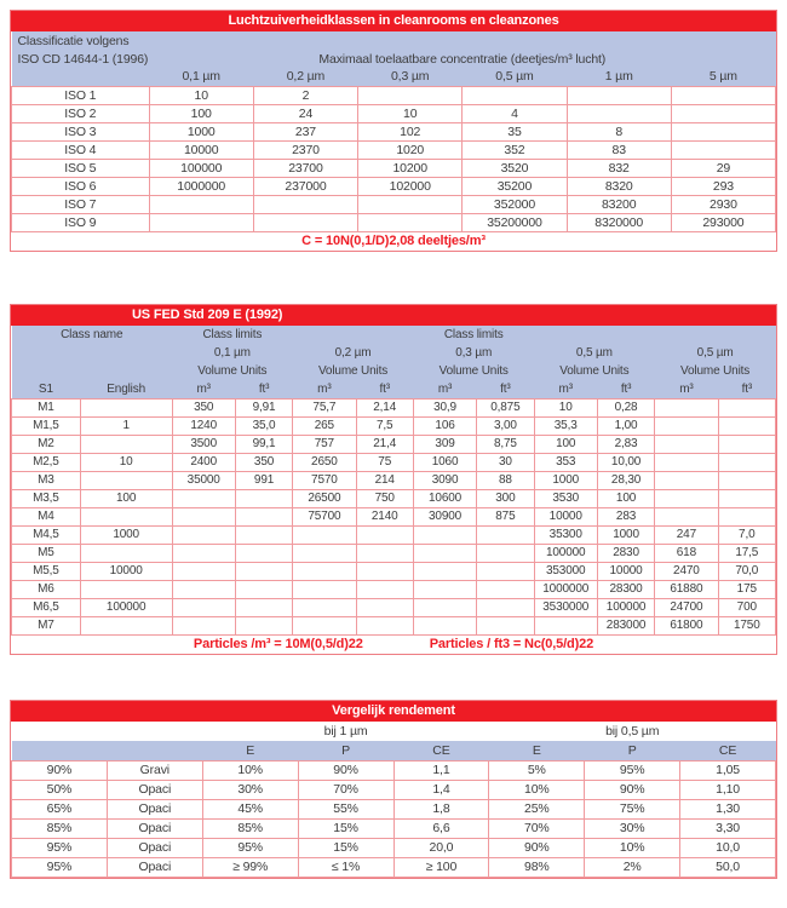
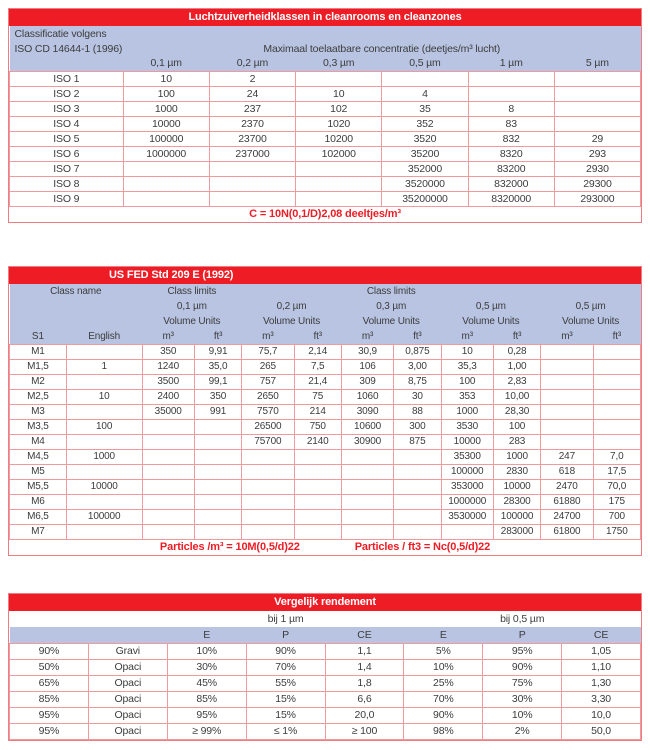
  Luchtzuiverheidklassen in cleanrooms en cleanzones
  Classificatie volgens
  ISO CD 14644-1 (1996)	Maximaal toelaatbare concentratie (deetjes/m³ lucht)
  	0,1 µm	0,2 µm	0,3 µm	0,5 µm	1 µm	5 µm
  ISO 1	10	2
  ISO 2	100	24	10	4
  ISO 3	1000	237	102	35	8
  ISO 4	10000	2370	1020	352	83
  ISO 5	100000	23700	10200	3520	832	29
  ISO 6	1000000	237000	102000	35200	8320	293
  ISO 7				352000	83200	2930
+ ISO 8				3520000	832000	29300
  ISO 9				35200000	8320000	293000
  C = 10N(0,1/D)2,08 deeltjes/m³
  US FED Std 209 E (1992)
  Class name	Class limits		Class limits
  	0,1 µm	0,2 µm	0,3 µm	0,5 µm	0,5 µm
  	Volume Units	Volume Units	Volume Units	Volume Units	Volume Units
  S1	English	m³	ft³	m³	ft³	m³	ft³	m³	ft³	m³	ft³
  M1		350	9,91	75,7	2,14	30,9	0,875	10	0,28
  M1,5	1	1240	35,0	265	7,5	106	3,00	35,3	1,00
  M2		3500	99,1	757	21,4	309	8,75	100	2,83
  M2,5	10	2400	350	2650	75	1060	30	353	10,00
  M3		35000	991	7570	214	3090	88	1000	28,30
  M3,5	100			26500	750	10600	300	3530	100
  M4				75700	2140	30900	875	10000	283
  M4,5	1000							35300	1000	247	7,0
  M5								100000	2830	618	17,5
  M5,5	10000							353000	10000	2470	70,0
  M6								1000000	28300	61880	175
  M6,5	100000							3530000	100000	24700	700
  M7									283000	61800	1750
  Particles /m³ = 10M(0,5/d)22 Particles / ft3 = Nc(0,5/d)22
  Vergelijk rendement
  	bij 1 µm	bij 0,5 µm
  	E	P	CE	E	P	CE
  90%	Gravi	10%	90%	1,1	5%	95%	1,05
  50%	Opaci	30%	70%	1,4	10%	90%	1,10
  65%	Opaci	45%	55%	1,8	25%	75%	1,30
  85%	Opaci	85%	15%	6,6	70%	30%	3,30
  95%	Opaci	95%	15%	20,0	90%	10%	10,0
  95%	Opaci	≥ 99%	≤ 1%	≥ 100	98%	2%	50,0
